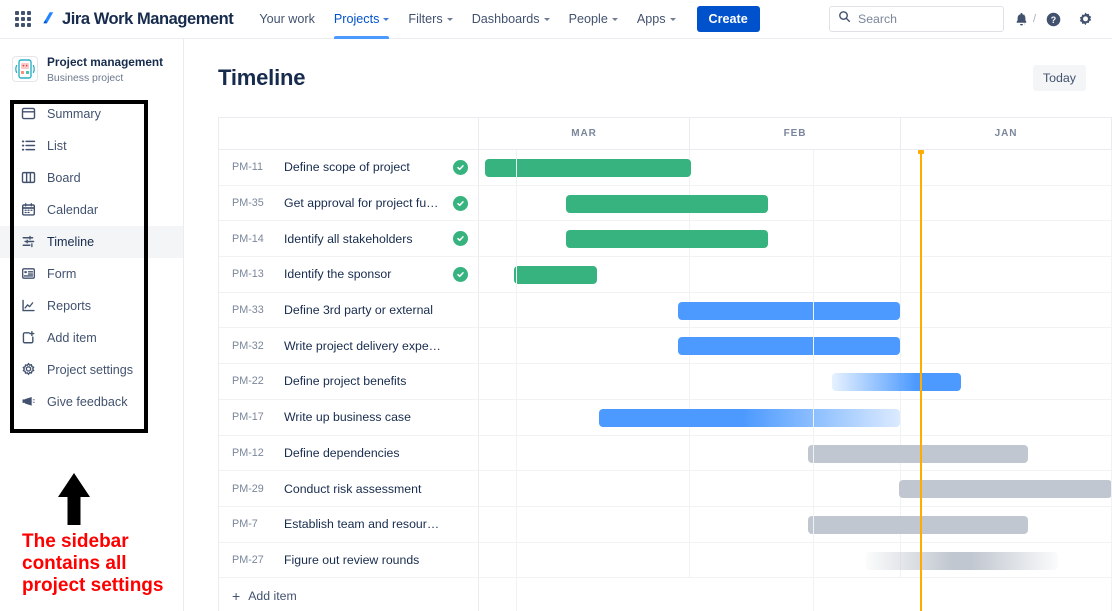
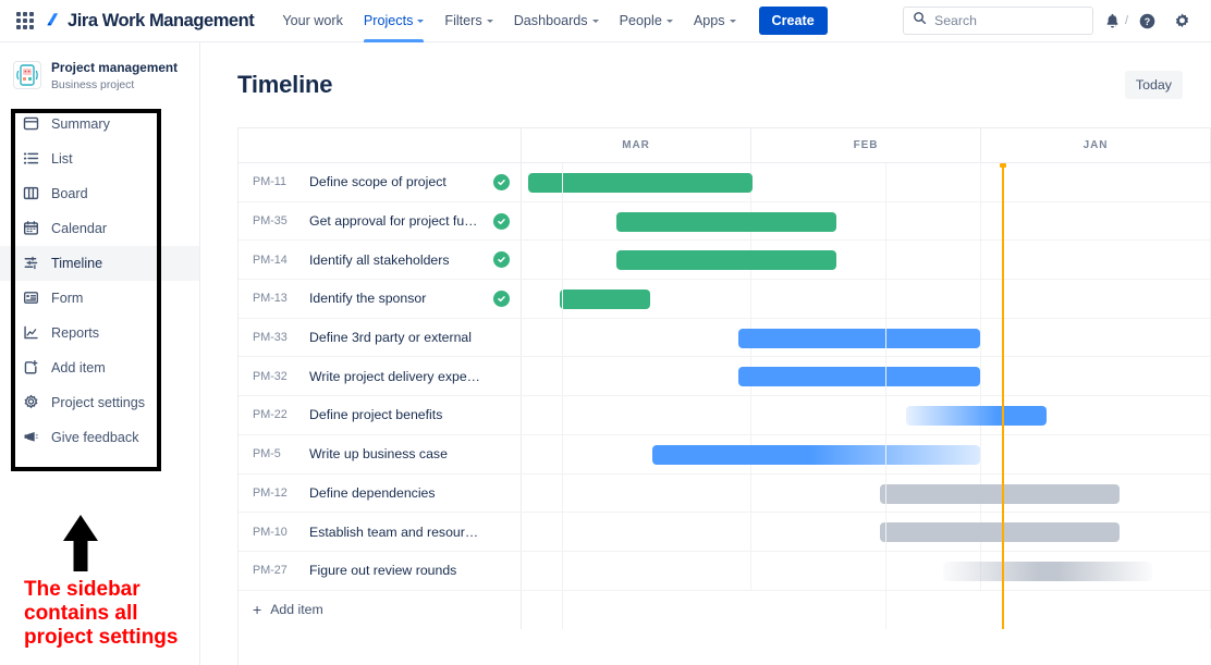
  Jira Work Management
  Your work
  Projects
  Filters
  Dashboards
  People
  Apps
  Create
  Search
  /
  ?
  Project management
  Business project
  Summary
  List
  Board
  Calendar
  Timeline
  Form
  Reports
  Add item
  Project settings
  Give feedback
  The sidebar contains all project settings
  Timeline
  Today
  MAR
  FEB
  JAN
  PM-11
  Define scope of project
  PM-35
  Get approval for project fund.
  PM-14
  Identify all stakeholders
  PM-13
  Identify the sponsor
  PM-33
  Define 3rd party or external
  PM-32
  Write project delivery expect.
  PM-22
  Define project benefits
- PM-17
+ PM-5
  Write up business case
  PM-12
  Define dependencies
- PM-29
- Conduct risk assessment
- PM-7
+ PM-10
  Establish team and resources
  PM-27
  Figure out review rounds
  +
  Add item
